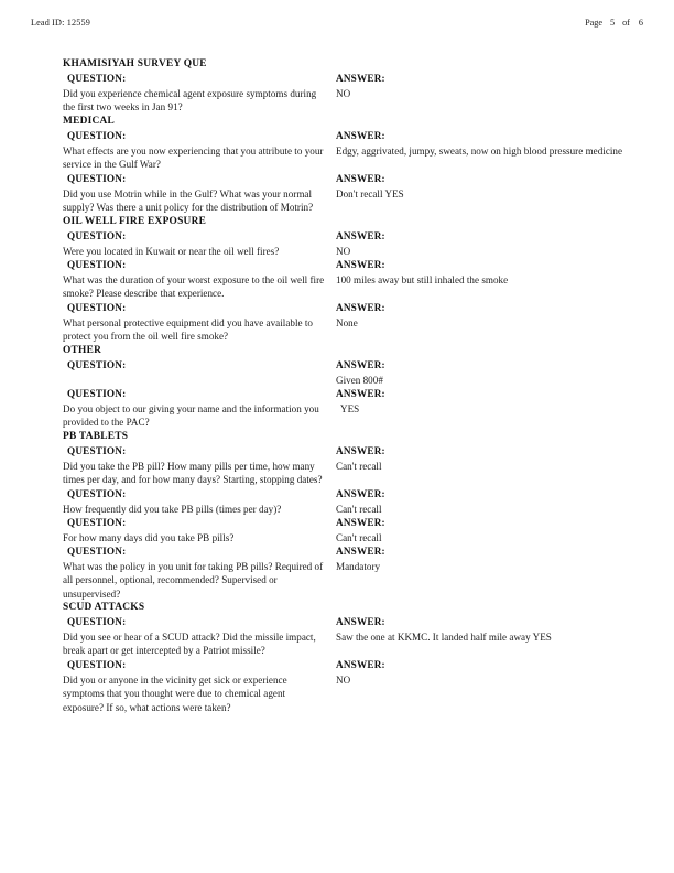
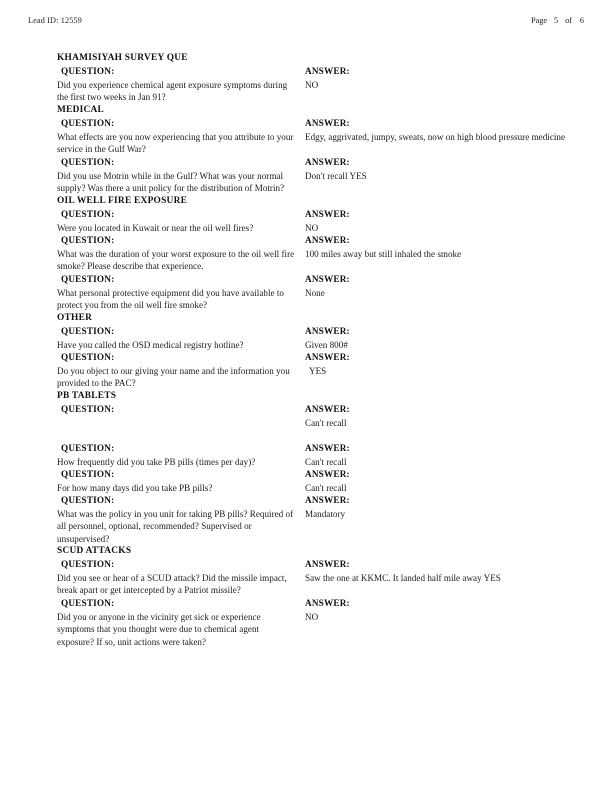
  Lead ID: 12559
  Page 5 of 6
  KHAMISIYAH SURVEY QUE
  QUESTION:
  Did you experience chemical agent exposure symptoms during the first two weeks in Jan 91?
  ANSWER:
  NO
  MEDICAL
  QUESTION:
  What effects are you now experiencing that you attribute to your service in the Gulf War?
  ANSWER:
  Edgy, aggrivated, jumpy, sweats, now on high blood pressure medicine
  QUESTION:
  Did you use Motrin while in the Gulf? What was your normal supply? Was there a unit policy for the distribution of Motrin?
  ANSWER:
  Don't recall YES
  OIL WELL FIRE EXPOSURE
  QUESTION:
  Were you located in Kuwait or near the oil well fires?
  ANSWER:
  NO
  QUESTION:
  What was the duration of your worst exposure to the oil well fire smoke? Please describe that experience.
  ANSWER:
  100 miles away but still inhaled the smoke
  QUESTION:
  What personal protective equipment did you have available to protect you from the oil well fire smoke?
  ANSWER:
  None
  OTHER
  QUESTION:
+ Have you called the OSD medical registry hotline?
  ANSWER:
  Given 800#
  QUESTION:
  Do you object to our giving your name and the information you provided to the PAC?
  ANSWER:
  YES
  PB TABLETS
  QUESTION:
- Did you take the PB pill? How many pills per time, how many times per day, and for how many days? Starting, stopping dates?
  ANSWER:
  Can't recall
  QUESTION:
  How frequently did you take PB pills (times per day)?
  ANSWER:
  Can't recall
  QUESTION:
  For how many days did you take PB pills?
  ANSWER:
  Can't recall
  QUESTION:
  What was the policy in you unit for taking PB pills? Required of all personnel, optional, recommended? Supervised or unsupervised?
  ANSWER:
  Mandatory
  SCUD ATTACKS
  QUESTION:
  Did you see or hear of a SCUD attack? Did the missile impact, break apart or get intercepted by a Patriot missile?
  ANSWER:
  Saw the one at KKMC. It landed half mile away YES
  QUESTION:
- Did you or anyone in the vicinity get sick or experience symptoms that you thought were due to chemical agent exposure? If so, what actions were taken?
+ Did you or anyone in the vicinity get sick or experience symptoms that you thought were due to chemical agent exposure? If so, unit actions were taken?
  ANSWER:
  NO
